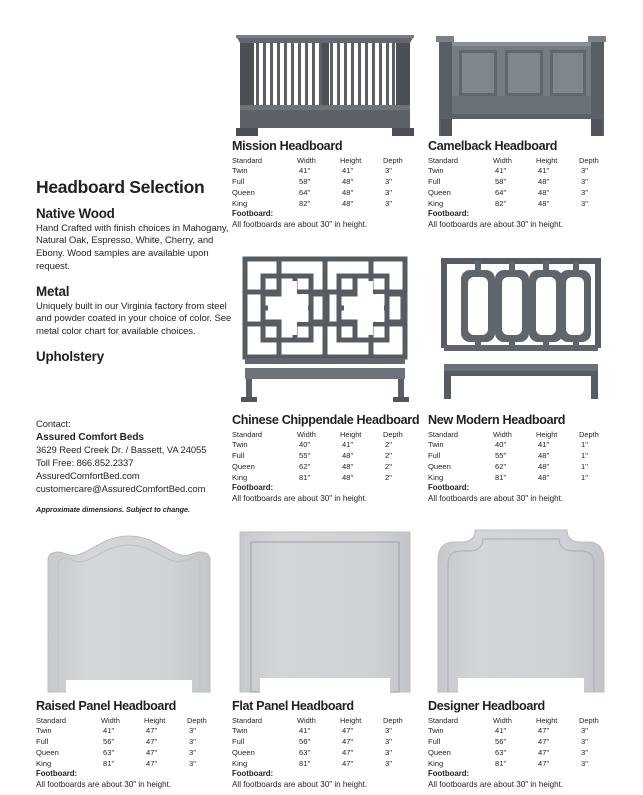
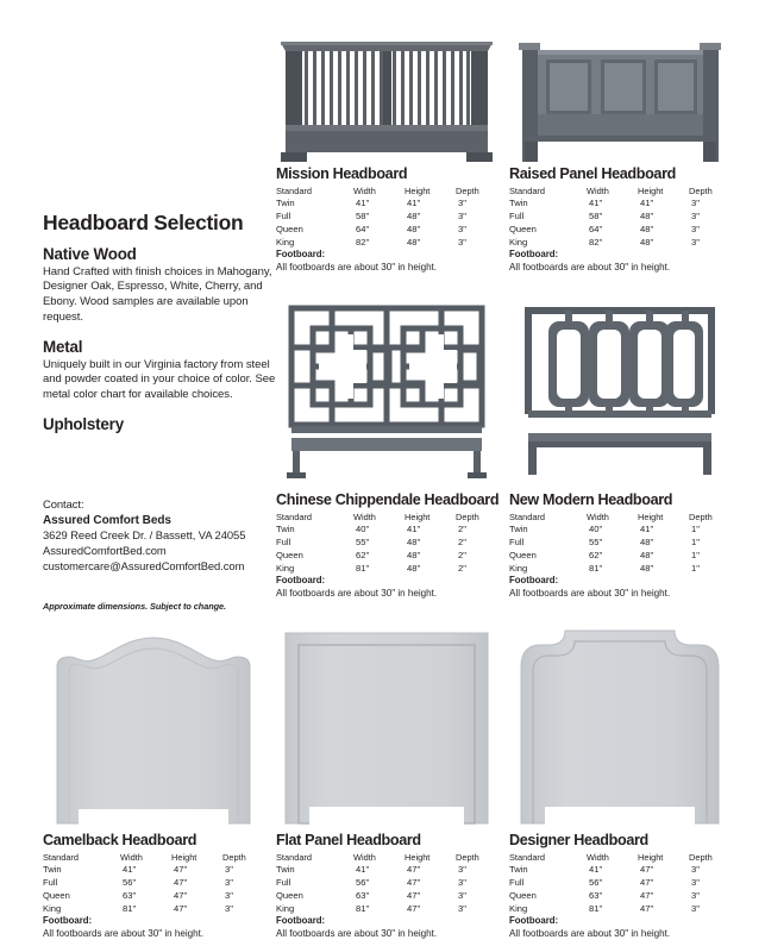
  Headboard Selection
  Native Wood
- Hand Crafted with finish choices in Mahogany, Natural Oak, Espresso, White, Cherry, and Ebony. Wood samples are available upon request.
+ Hand Crafted with finish choices in Mahogany, Designer Oak, Espresso, White, Cherry, and Ebony. Wood samples are available upon request.
  Metal
  Uniquely built in our Virginia factory from steel and powder coated in your choice of color. See metal color chart for available choices.
  Upholstery
  Contact:
  Assured Comfort Beds
  3629 Reed Creek Dr. / Bassett, VA 24055
- Toll Free: 866.852.2337
  AssuredComfortBed.com
  customercare@AssuredComfortBed.com
  Approximate dimensions. Subject to change.
  Mission Headboard
  Standard	Width	Height	Depth
  Twin	41"	41"	3"
  Full	58"	48"	3"
  Queen	64"	48"	3"
  King	82"	48"	3"
  Footboard:
  All footboards are about 30" in height.
- Camelback Headboard
+ Raised Panel Headboard
  Standard	Width	Height	Depth
  Twin	41"	41"	3"
  Full	58"	48"	3"
  Queen	64"	48"	3"
  King	82"	48"	3"
  Footboard:
  All footboards are about 30" in height.
  Chinese Chippendale Headboard
  Standard	Width	Height	Depth
  Twin	40"	41"	2"
  Full	55"	48"	2"
  Queen	62"	48"	2"
  King	81"	48"	2"
  Footboard:
  All footboards are about 30" in height.
  New Modern Headboard
  Standard	Width	Height	Depth
  Twin	40"	41"	1"
  Full	55"	48"	1"
  Queen	62"	48"	1"
  King	81"	48"	1"
  Footboard:
  All footboards are about 30" in height.
- Raised Panel Headboard
+ Camelback Headboard
  Standard	Width	Height	Depth
  Twin	41"	47"	3"
  Full	56"	47"	3"
  Queen	63"	47"	3"
  King	81"	47"	3"
  Footboard:
  All footboards are about 30" in height.
  Flat Panel Headboard
  Standard	Width	Height	Depth
  Twin	41"	47"	3"
  Full	56"	47"	3"
  Queen	63"	47"	3"
  King	81"	47"	3"
  Footboard:
  All footboards are about 30" in height.
  Designer Headboard
  Standard	Width	Height	Depth
  Twin	41"	47"	3"
  Full	56"	47"	3"
  Queen	63"	47"	3"
  King	81"	47"	3"
  Footboard:
  All footboards are about 30" in height.
